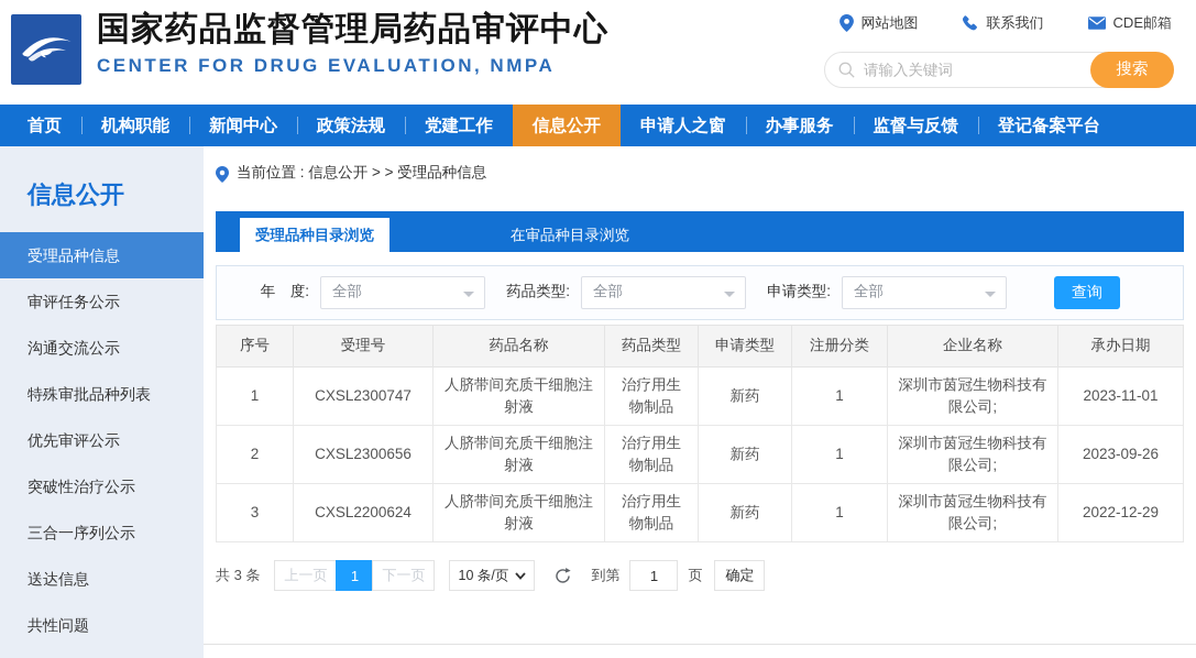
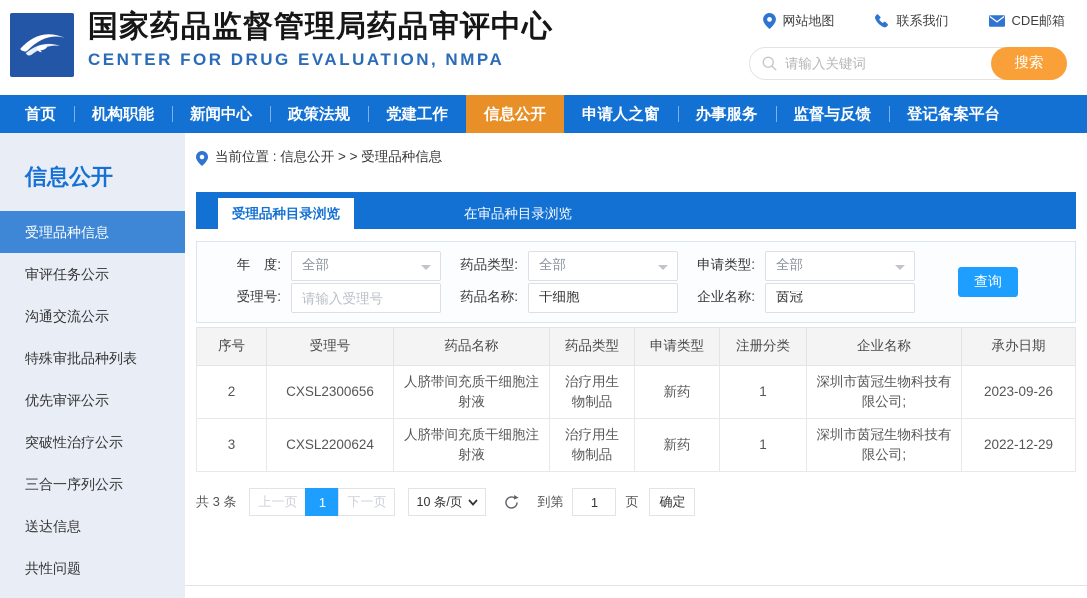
  国家药品监督管理局药品审评中心
  CENTER FOR DRUG EVALUATION, NMPA
  网站地图
  联系我们
  CDE邮箱
  请输入关键词
  搜索
  首页
  机构职能
  新闻中心
  政策法规
  党建工作
  信息公开
  申请人之窗
  办事服务
  监督与反馈
  登记备案平台
  信息公开
  受理品种信息
  审评任务公示
  沟通交流公示
  特殊审批品种列表
  优先审评公示
  突破性治疗公示
  三合一序列公示
  送达信息
  共性问题
  当前位置 : 信息公开 > > 受理品种信息
  受理品种目录浏览
  在审品种目录浏览
  年 度:
  全部
  药品类型:
  全部
  申请类型:
  全部
+ 受理号:
+ 请输入受理号
+ 药品名称:
+ 干细胞
+ 企业名称:
+ 茵冠
  查询
  序号	受理号	药品名称	药品类型	申请类型	注册分类	企业名称	承办日期
- 1	CXSL2300747	人脐带间充质干细胞注射液	治疗用生物制品	新药	1	深圳市茵冠生物科技有限公司;	2023-11-01
  2	CXSL2300656	人脐带间充质干细胞注射液	治疗用生物制品	新药	1	深圳市茵冠生物科技有限公司;	2023-09-26
  3	CXSL2200624	人脐带间充质干细胞注射液	治疗用生物制品	新药	1	深圳市茵冠生物科技有限公司;	2022-12-29
  共 3 条
  上一页
  1
  下一页
  10 条/页
  到第
  1
  页
  确定
